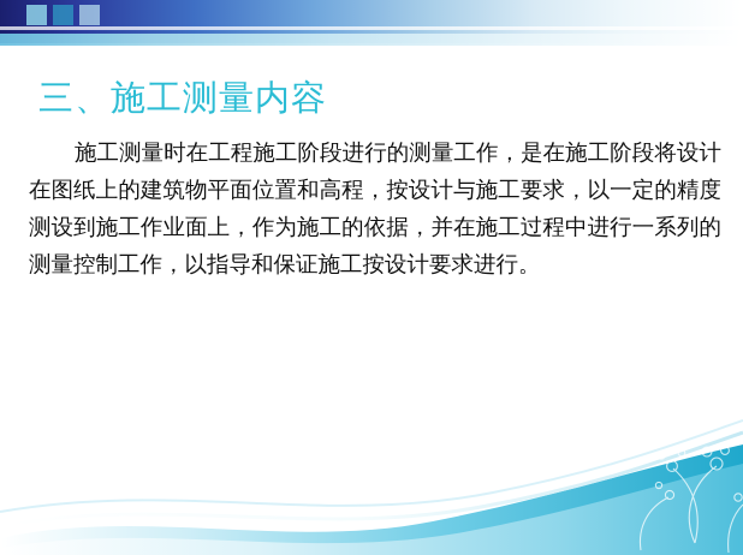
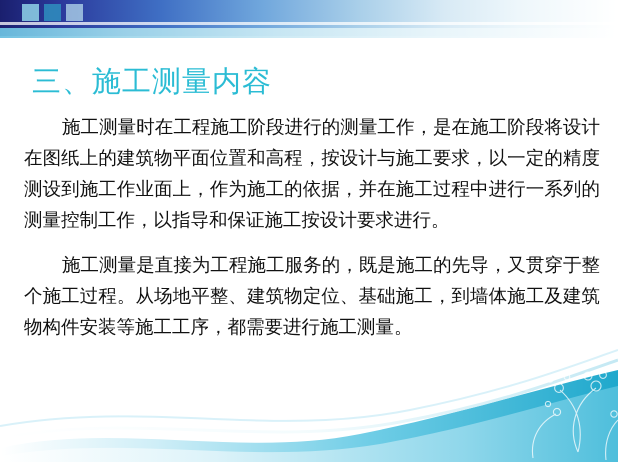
  三、施工测量内容
  施工测量时在工程施工阶段进行的测量工作，是在施工阶段将设计在图纸上的建筑物平面位置和高程，按设计与施工要求，以一定的精度测设到施工作业面上，作为施工的依据，并在施工过程中进行一系列的测量控制工作，以指导和保证施工按设计要求进行。
+ 施工测量是直接为工程施工服务的，既是施工的先导，又贯穿于整个施工过程。从场地平整、建筑物定位、基础施工，到墙体施工及建筑物构件安装等施工工序，都需要进行施工测量。
